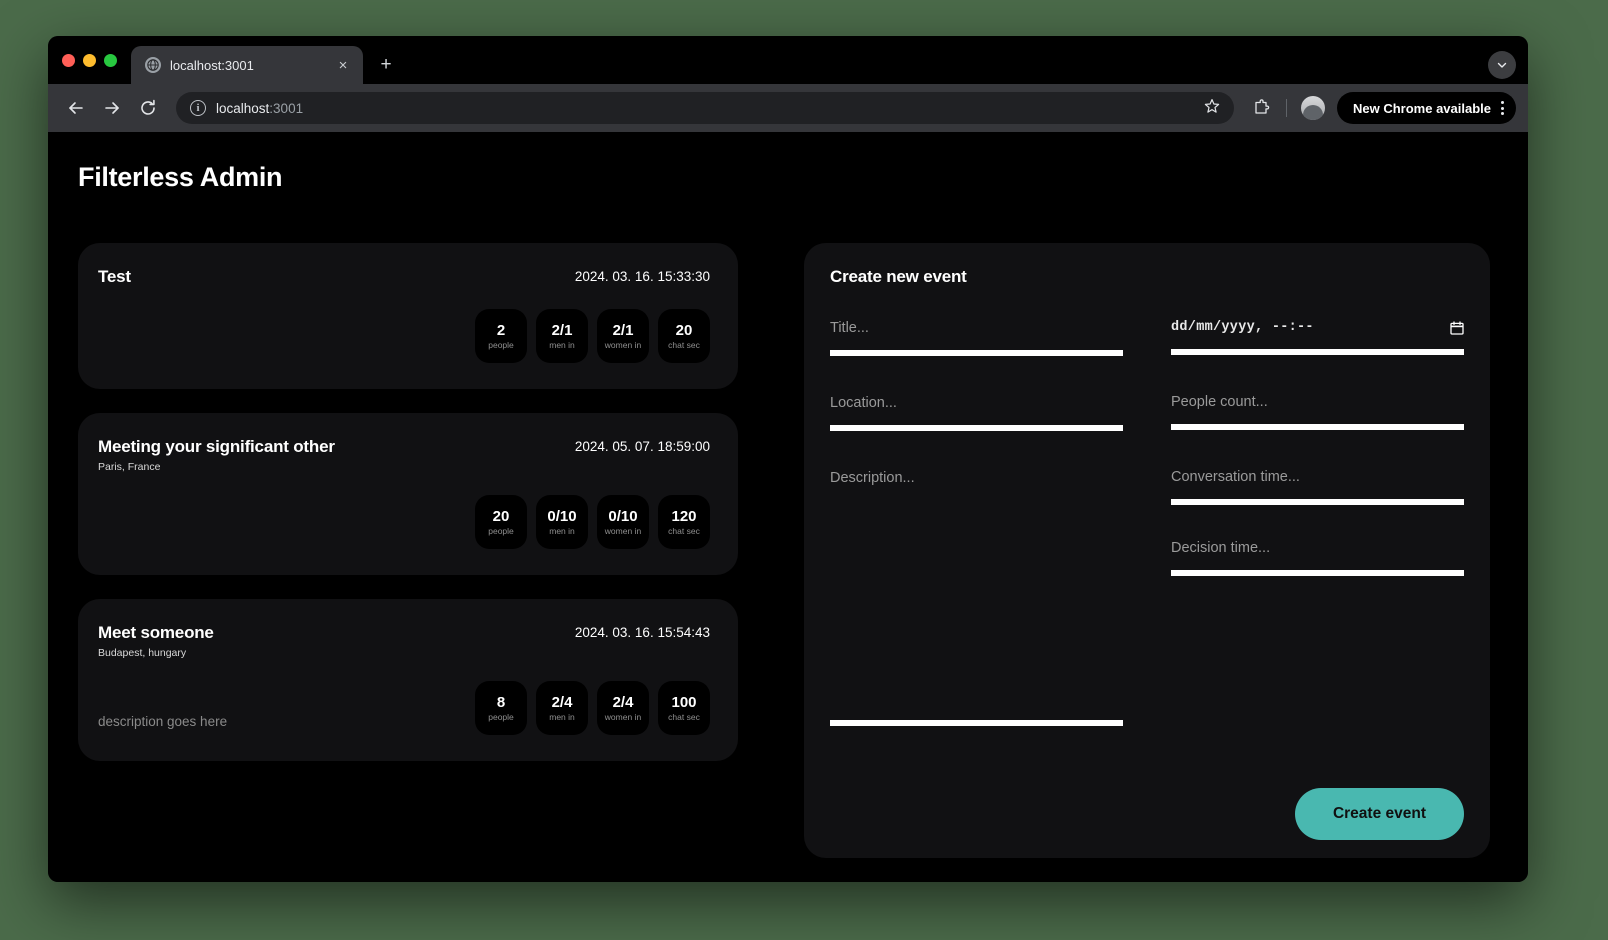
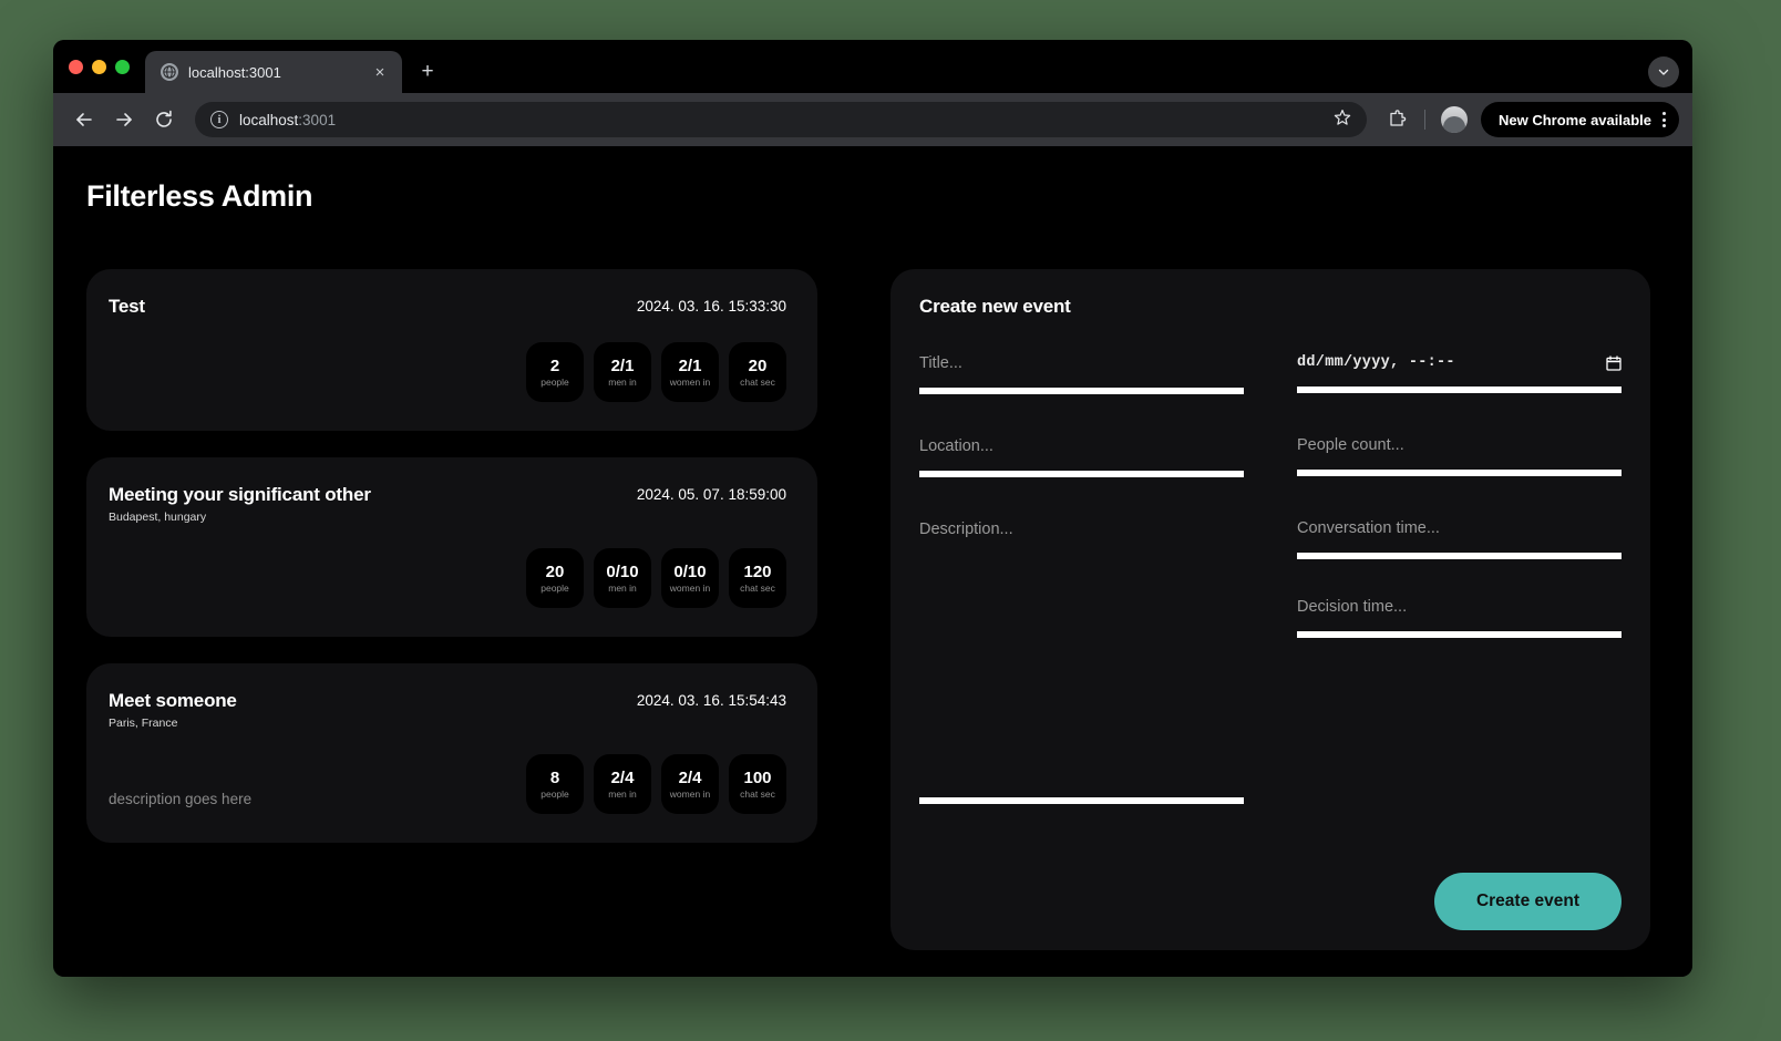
  localhost:3001
  ×
  +
  i
  localhost:3001
  New Chrome available
  Filterless Admin
  Test
  2024. 03. 16. 15:33:30
  2
  people
  2/1
  men in
  2/1
  women in
  20
  chat sec
  Meeting your significant other
- Paris, France
+ Budapest, hungary
  2024. 05. 07. 18:59:00
  20
  people
  0/10
  men in
  0/10
  women in
  120
  chat sec
  Meet someone
- Budapest, hungary
+ Paris, France
  2024. 03. 16. 15:54:43
  description goes here
  8
  people
  2/4
  men in
  2/4
  women in
  100
  chat sec
  Create new event
  Title...
  Location...
  Description...
  dd/mm/yyyy, --:--
  People count...
  Conversation time...
  Decision time...
  Create event
